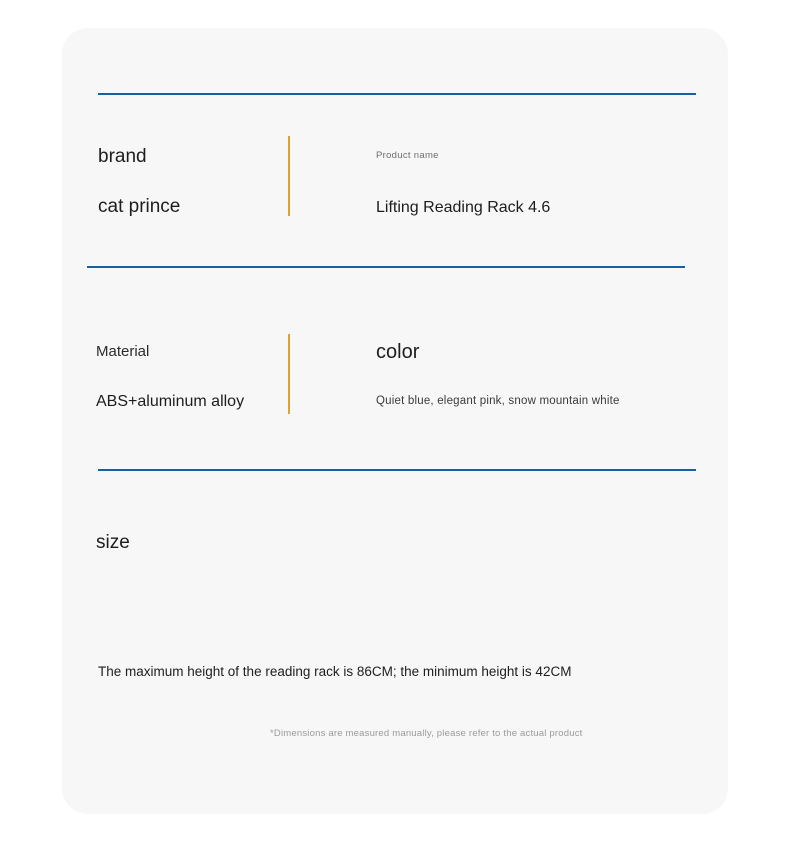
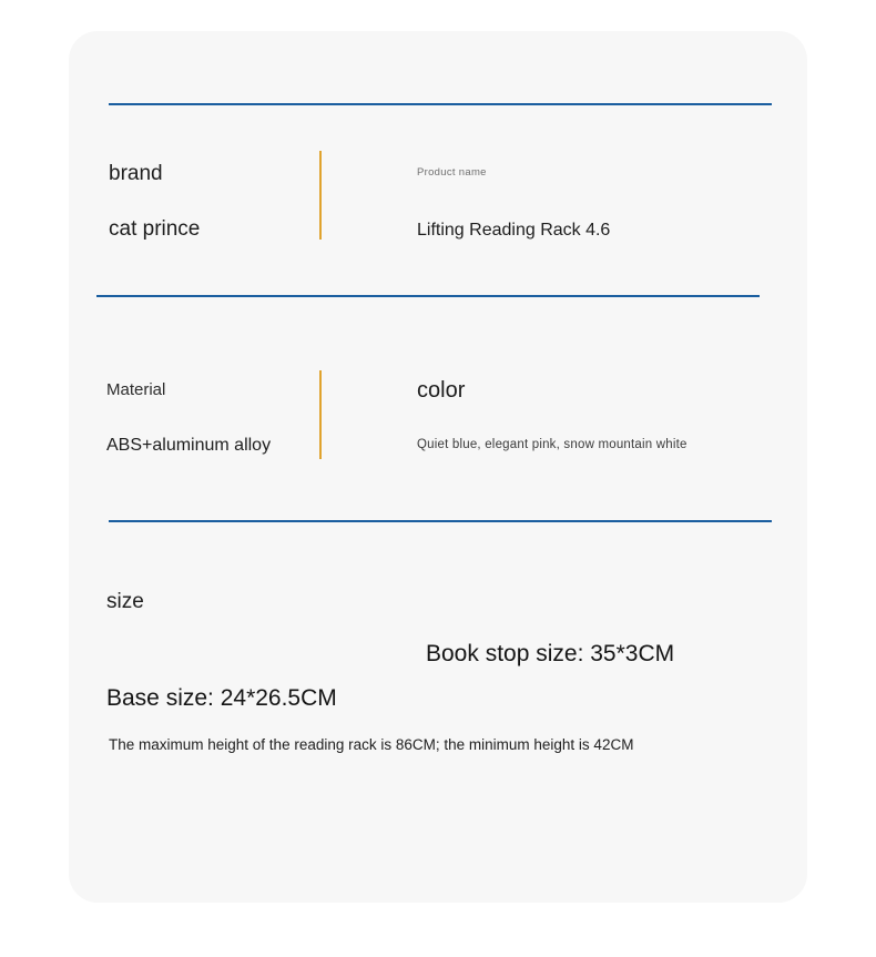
  brand
  cat prince
  Product name
  Lifting Reading Rack 4.6
  Material
  ABS+aluminum alloy
  color
  Quiet blue, elegant pink, snow mountain white
  size
+ Book stop size: 35*3CM
+ Base size: 24*26.5CM
  The maximum height of the reading rack is 86CM; the minimum height is 42CM
- *Dimensions are measured manually, please refer to the actual product
